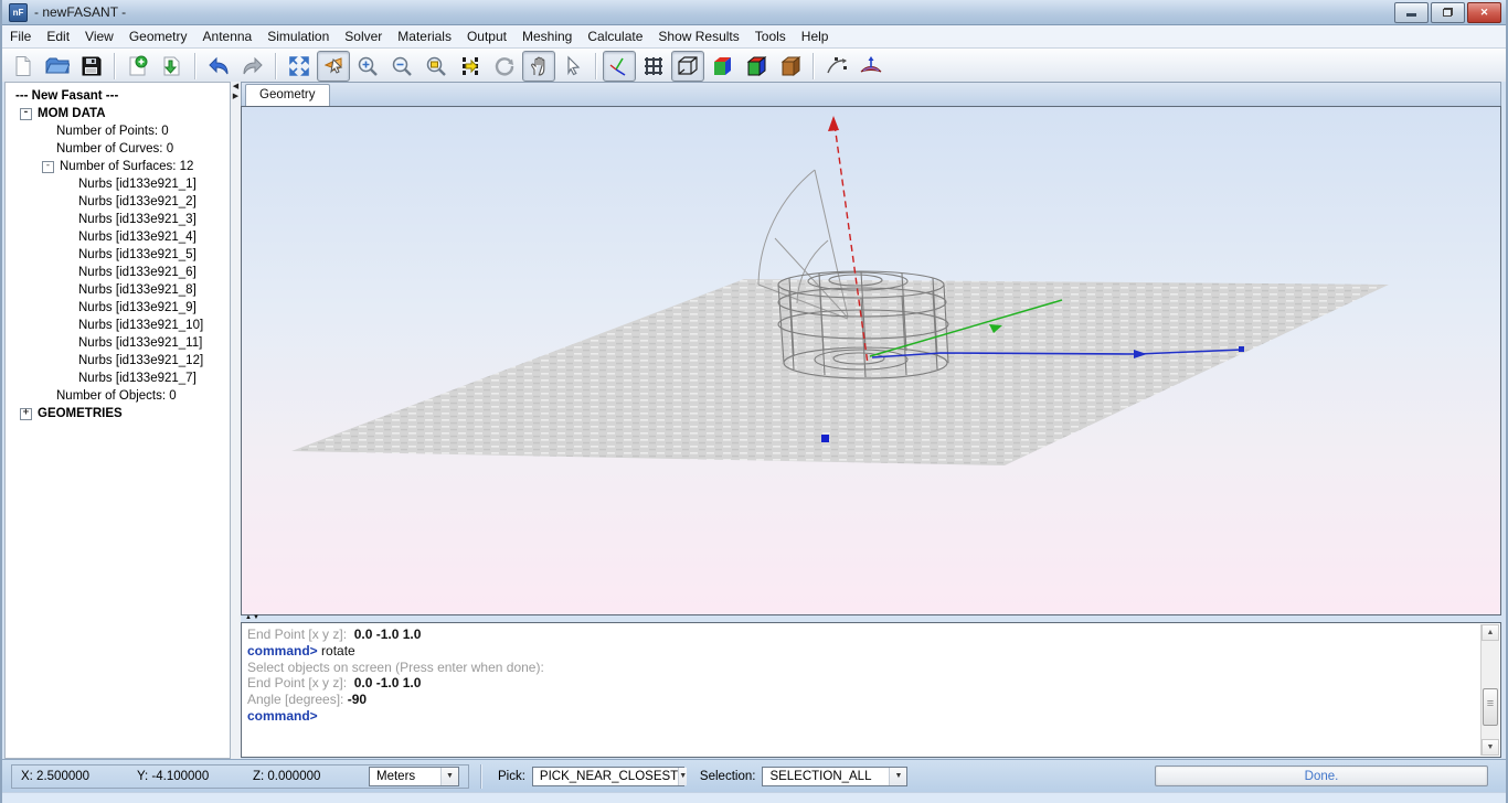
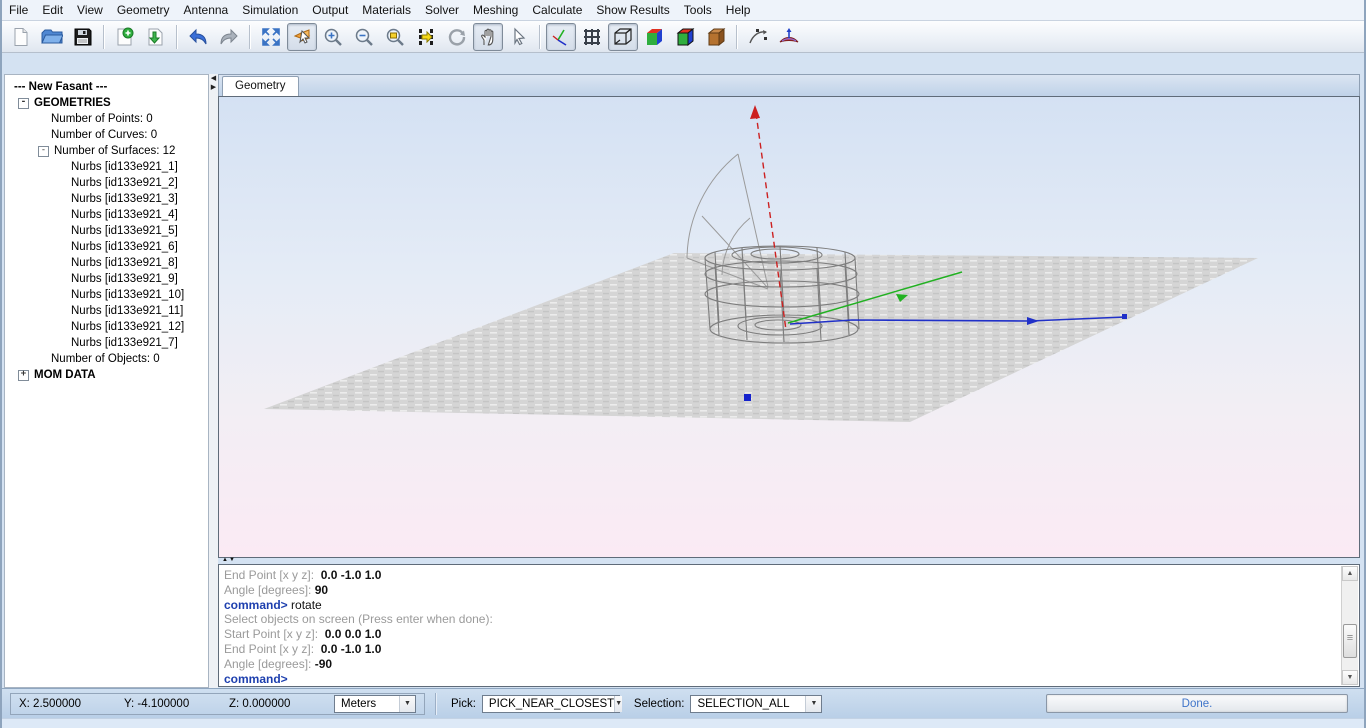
- nF
- - newFASANT -
- ✕
  File
  Edit
  View
  Geometry
  Antenna
  Simulation
- Solver
+ Output
  Materials
- Output
+ Solver
  Meshing
  Calculate
  Show Results
  Tools
  Help
  --- New Fasant ---
  -
- MOM DATA
+ GEOMETRIES
  Number of Points: 0
  Number of Curves: 0
  -
  Number of Surfaces: 12
  Nurbs [id133e921_1]
  Nurbs [id133e921_2]
  Nurbs [id133e921_3]
  Nurbs [id133e921_4]
  Nurbs [id133e921_5]
  Nurbs [id133e921_6]
  Nurbs [id133e921_8]
  Nurbs [id133e921_9]
  Nurbs [id133e921_10]
  Nurbs [id133e921_11]
  Nurbs [id133e921_12]
  Nurbs [id133e921_7]
  Number of Objects: 0
  +
- GEOMETRIES
+ MOM DATA
  Geometry
  End Point [x y z]: 0.0 -1.0 1.0
+ Angle [degrees]: 90
  command> rotate
  Select objects on screen (Press enter when done):
+ Start Point [x y z]: 0.0 0.0 1.0
  End Point [x y z]: 0.0 -1.0 1.0
  Angle [degrees]: -90
  command>
  X: 2.500000
  Y: -4.100000
  Z: 0.000000
  Meters
  Pick:
  PICK_NEAR_CLOSEST
  Selection:
  SELECTION_ALL
  Done.
